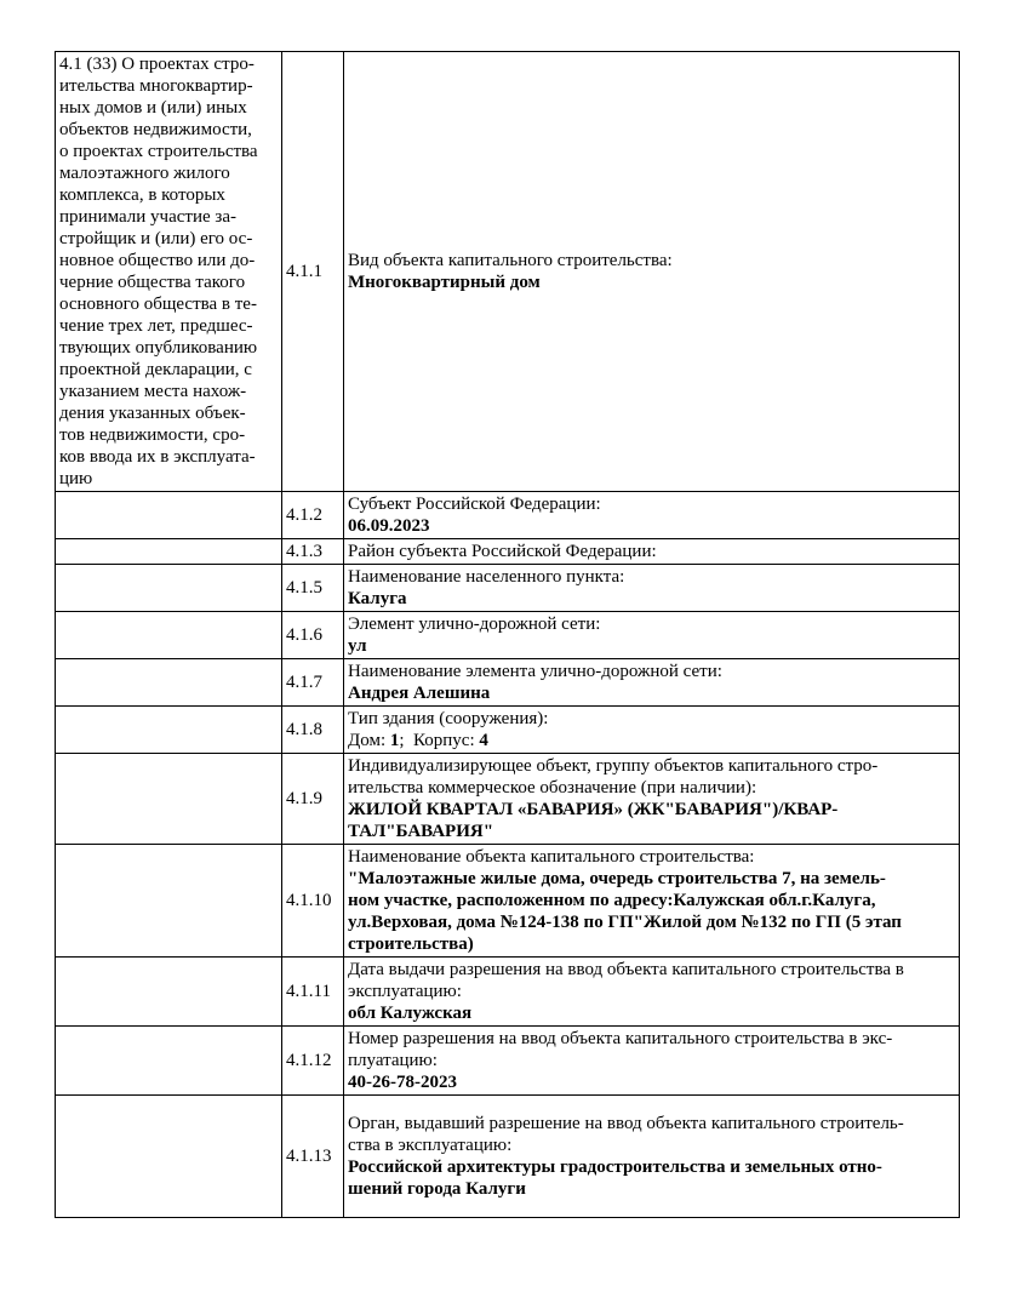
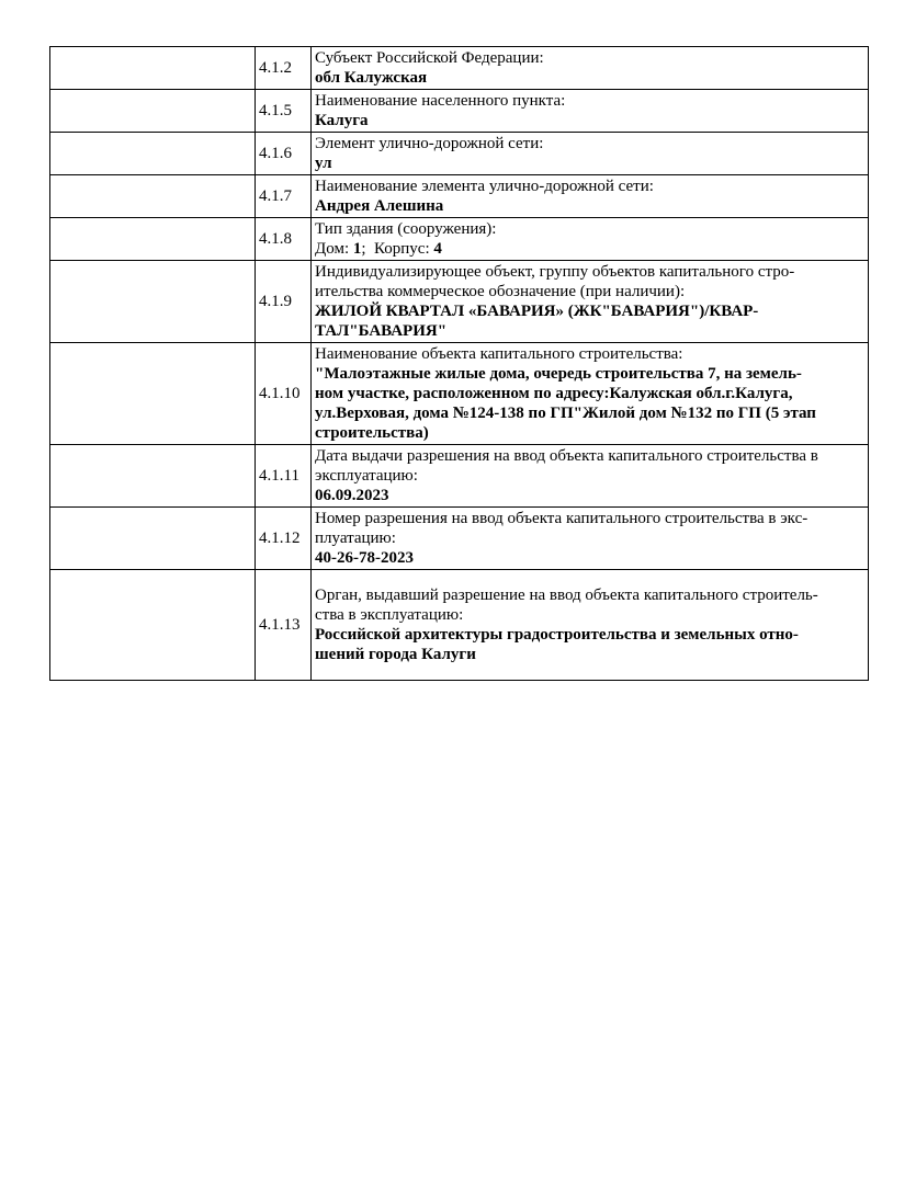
- 4.1 (33) О проектах стро- ительства многоквартир- ных домов и (или) иных объектов недвижимости, о проектах строительства малоэтажного жилого комплекса, в которых принимали участие за- стройщик и (или) его ос- новное общество или до- черние общества такого основного общества в те- чение трех лет, предшес- твующих опубликованию проектной декларации, с указанием места нахож- дения указанных объек- тов недвижимости, сро- ков ввода их в эксплуата- цию	4.1.1	Вид объекта капитального строительства:Многоквартирный дом
- 	4.1.2	Субъект Российской Федерации:06.09.2023
+ 	4.1.2	Субъект Российской Федерации:обл Калужская
- 	4.1.3	Район субъекта Российской Федерации:
  	4.1.5	Наименование населенного пункта:Калуга
  	4.1.6	Элемент улично-дорожной сети:ул
  	4.1.7	Наименование элемента улично-дорожной сети:Андрея Алешина
  	4.1.8	Тип здания (сооружения):Дом: 1; Корпус: 4
  	4.1.9	Индивидуализирующее объект, группу объектов капитального стро- ительства коммерческое обозначение (при наличии):ЖИЛОЙ КВАРТАЛ «БАВАРИЯ» (ЖК"БАВАРИЯ")/КВАР- ТАЛ"БАВАРИЯ"
  	4.1.10	Наименование объекта капитального строительства:"Малоэтажные жилые дома, очередь строительства 7, на земель- ном участке, расположенном по адресу:Калужская обл.г.Калуга, ул.Верховая, дома №124-138 по ГП"Жилой дом №132 по ГП (5 этап строительства)
- 	4.1.11	Дата выдачи разрешения на ввод объекта капитального строительства в эксплуатацию:обл Калужская
+ 	4.1.11	Дата выдачи разрешения на ввод объекта капитального строительства в эксплуатацию:06.09.2023
  	4.1.12	Номер разрешения на ввод объекта капитального строительства в экс- плуатацию:40-26-78-2023
  	4.1.13	Орган, выдавший разрешение на ввод объекта капитального строитель- ства в эксплуатацию:Российской архитектуры градостроительства и земельных отно- шений города Калуги
